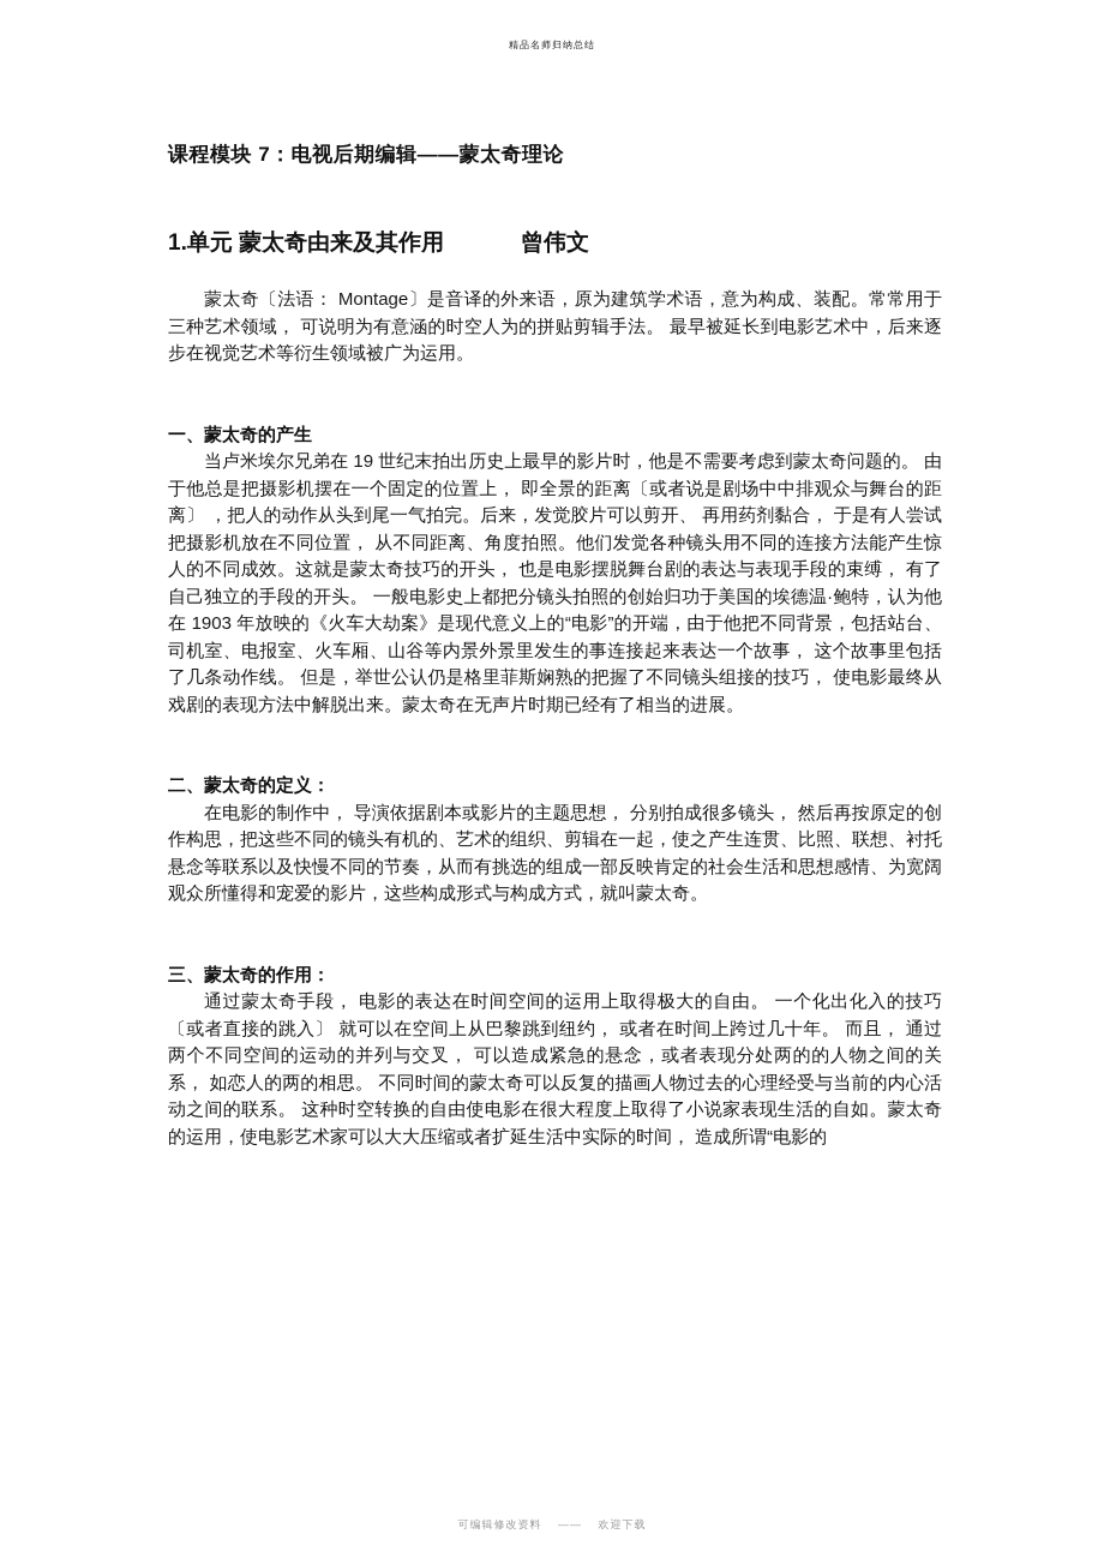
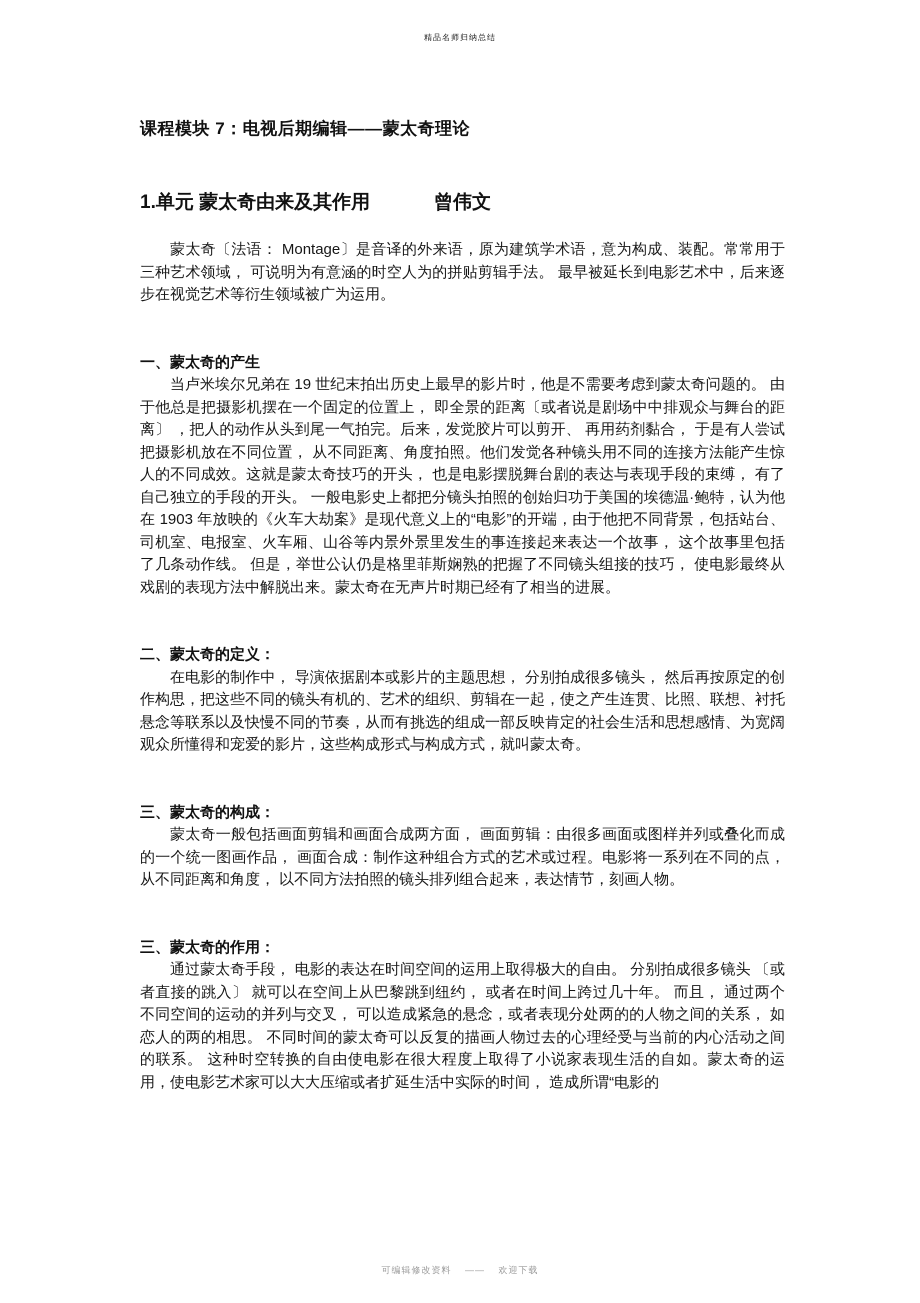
  精品名师归纳总结
  课程模块 7：电视后期编辑——蒙太奇理论
  1.单元 蒙太奇由来及其作用
  曾伟文
  蒙太奇〔法语： Montage〕是音译的外来语，原为建筑学术语，意为构成、装配。常常用于三种艺术领域， 可说明为有意涵的时空人为的拼贴剪辑手法。 最早被延长到电影艺术中，后来逐步在视觉艺术等衍生领域被广为运用。
  一、蒙太奇的产生
  当卢米埃尔兄弟在 19 世纪末拍出历史上最早的影片时，他是不需要考虑到蒙太奇问题的。 由于他总是把摄影机摆在一个固定的位置上， 即全景的距离〔或者说是剧场中中排观众与舞台的距离〕 ，把人的动作从头到尾一气拍完。后来，发觉胶片可以剪开、 再用药剂黏合， 于是有人尝试把摄影机放在不同位置， 从不同距离、角度拍照。他们发觉各种镜头用不同的连接方法能产生惊人的不同成效。这就是蒙太奇技巧的开头， 也是电影摆脱舞台剧的表达与表现手段的束缚， 有了自己独立的手段的开头。 一般电影史上都把分镜头拍照的创始归功于美国的埃德温·鲍特，认为他在 1903 年放映的《火车大劫案》是现代意义上的“电影”的开端，由于他把不同背景，包括站台、司机室、电报室、火车厢、山谷等内景外景里发生的事连接起来表达一个故事， 这个故事里包括了几条动作线。 但是，举世公认仍是格里菲斯娴熟的把握了不同镜头组接的技巧， 使电影最终从戏剧的表现方法中解脱出来。蒙太奇在无声片时期已经有了相当的进展。
  二、蒙太奇的定义：
  在电影的制作中， 导演依据剧本或影片的主题思想， 分别拍成很多镜头， 然后再按原定的创作构思，把这些不同的镜头有机的、艺术的组织、剪辑在一起，使之产生连贯、比照、联想、衬托悬念等联系以及快慢不同的节奏，从而有挑选的组成一部反映肯定的社会生活和思想感情、为宽阔观众所懂得和宠爱的影片，这些构成形式与构成方式，就叫蒙太奇。
+ 三、蒙太奇的构成：
+ 蒙太奇一般包括画面剪辑和画面合成两方面， 画面剪辑：由很多画面或图样并列或叠化而成的一个统一图画作品， 画面合成：制作这种组合方式的艺术或过程。电影将一系列在不同的点， 从不同距离和角度， 以不同方法拍照的镜头排列组合起来，表达情节，刻画人物。
  三、蒙太奇的作用：
- 通过蒙太奇手段， 电影的表达在时间空间的运用上取得极大的自由。 一个化出化入的技巧 〔或者直接的跳入〕 就可以在空间上从巴黎跳到纽约， 或者在时间上跨过几十年。 而且， 通过两个不同空间的运动的并列与交叉， 可以造成紧急的悬念，或者表现分处两的的人物之间的关系， 如恋人的两的相思。 不同时间的蒙太奇可以反复的描画人物过去的心理经受与当前的内心活动之间的联系。 这种时空转换的自由使电影在很大程度上取得了小说家表现生活的自如。蒙太奇的运用，使电影艺术家可以大大压缩或者扩延生活中实际的时间， 造成所谓“电影的
+ 通过蒙太奇手段， 电影的表达在时间空间的运用上取得极大的自由。 分别拍成很多镜头 〔或者直接的跳入〕 就可以在空间上从巴黎跳到纽约， 或者在时间上跨过几十年。 而且， 通过两个不同空间的运动的并列与交叉， 可以造成紧急的悬念，或者表现分处两的的人物之间的关系， 如恋人的两的相思。 不同时间的蒙太奇可以反复的描画人物过去的心理经受与当前的内心活动之间的联系。 这种时空转换的自由使电影在很大程度上取得了小说家表现生活的自如。蒙太奇的运用，使电影艺术家可以大大压缩或者扩延生活中实际的时间， 造成所谓“电影的
  可编辑修改资料 —— 欢迎下载
